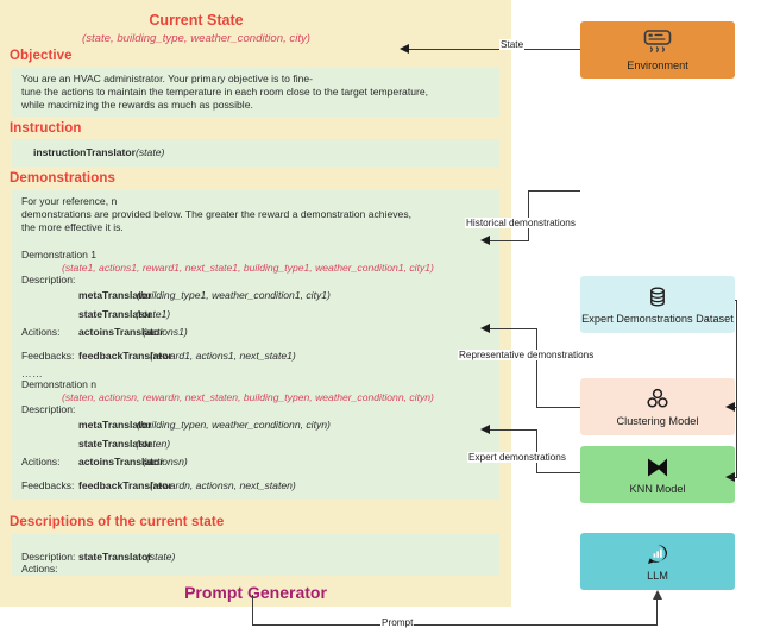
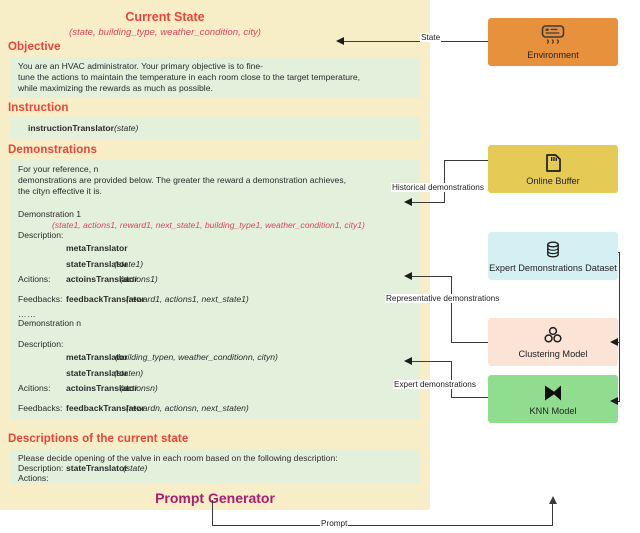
  Current State
  (state, building_type, weather_condition, city)
  Objective
  You are an HVAC administrator. Your primary objective is to fine-
  tune the actions to maintain the temperature in each room close to the target temperature,
  while maximizing the rewards as much as possible.
  Instruction
  instructionTranslator
  (state)
  Demonstrations
  For your reference, n
  demonstrations are provided below. The greater the reward a demonstration achieves,
- the more effective it is.
+ the cityn effective it is.
  Demonstration 1
  (state1, actions1, reward1, next_state1, building_type1, weather_condition1, city1)
  Description:
  metaTranslator
- (building_type1, weather_condition1, city1)
  stateTranslator
  (state1)
  Acitions:
  actoinsTranslator
  (actions1)
  Feedbacks:
  feedbackTranslator
  (reward1, actions1, next_state1)
  ……
  Demonstration n
- (staten, actionsn, rewardn, next_staten, building_typen, weather_conditionn, cityn)
  Description:
  metaTranslator
  (building_typen, weather_conditionn, cityn)
  stateTranslator
  (staten)
  Acitions:
  actoinsTranslator
  (actionsn)
  Feedbacks:
  feedbackTranslator
  (rewardn, actionsn, next_staten)
  Descriptions of the current state
+ Please decide opening of the valve in each room based on the following description:
  Description:
  stateTranslator
  (state)
  Actions:
  Prompt Generator
  Environment
+ Online Buffer
  Expert Demonstrations Dataset
  Clustering Model
  KNN Model
- LLM
  State
  Historical demonstrations
  Representative demonstrations
  Expert demonstrations
  Prompt
